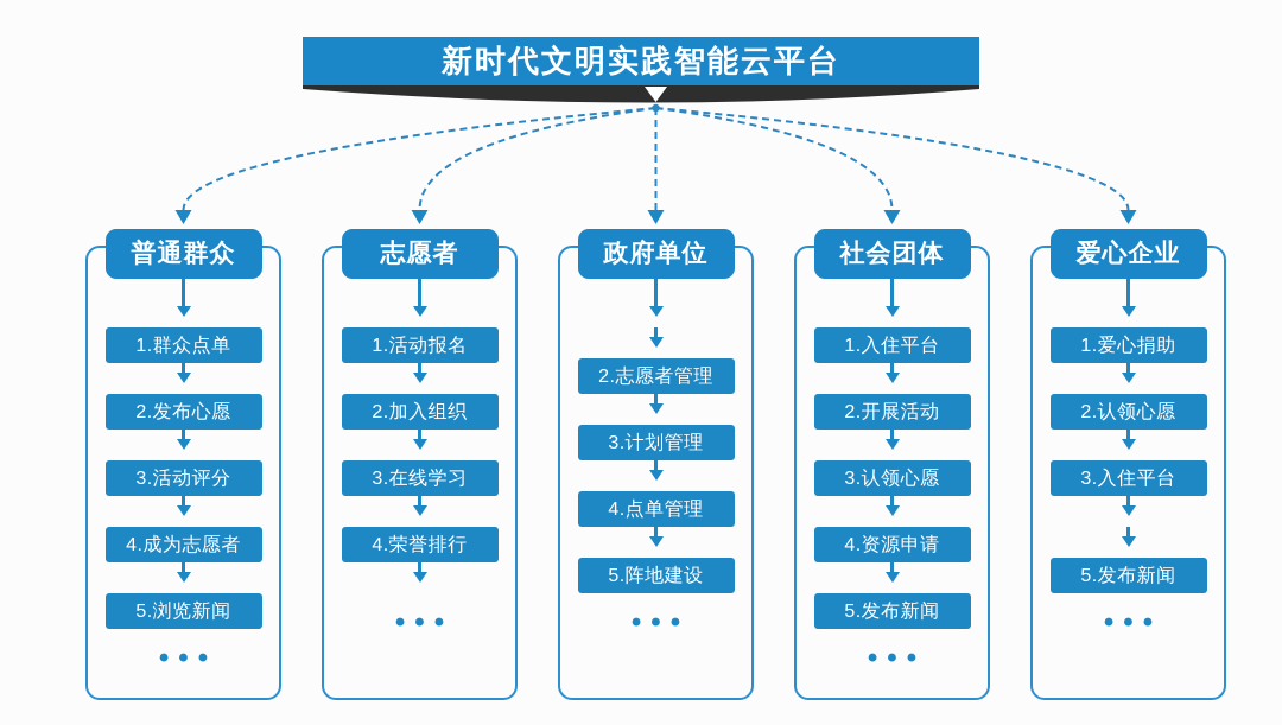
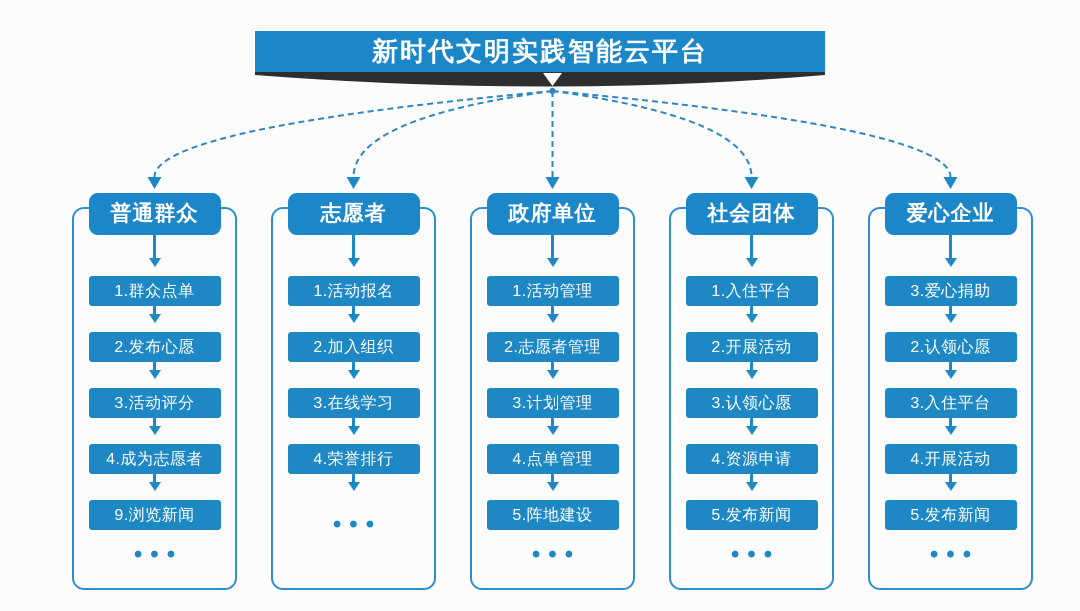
  新时代文明实践智能云平台
  普通群众
  1.群众点单
  2.发布心愿
  3.活动评分
  4.成为志愿者
- 5.浏览新闻
+ 9.浏览新闻
  •••
  志愿者
  1.活动报名
  2.加入组织
  3.在线学习
  4.荣誉排行
  •••
  政府单位
+ 1.活动管理
  2.志愿者管理
  3.计划管理
  4.点单管理
  5.阵地建设
  •••
  社会团体
  1.入住平台
  2.开展活动
  3.认领心愿
  4.资源申请
  5.发布新闻
  •••
  爱心企业
- 1.爱心捐助
+ 3.爱心捐助
  2.认领心愿
  3.入住平台
+ 4.开展活动
  5.发布新闻
  •••
